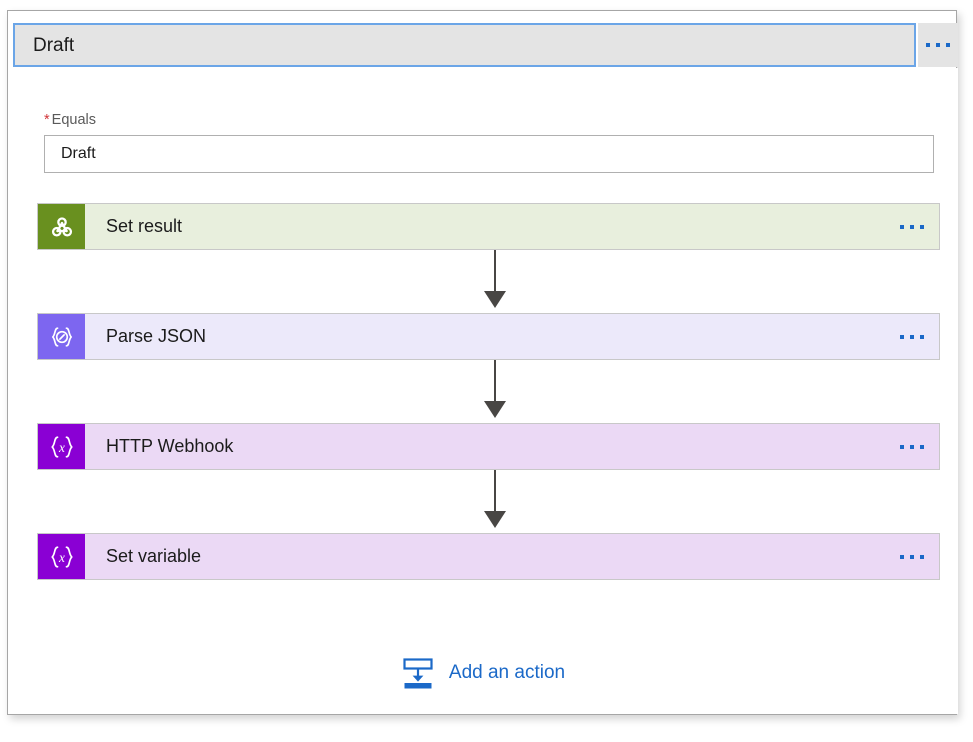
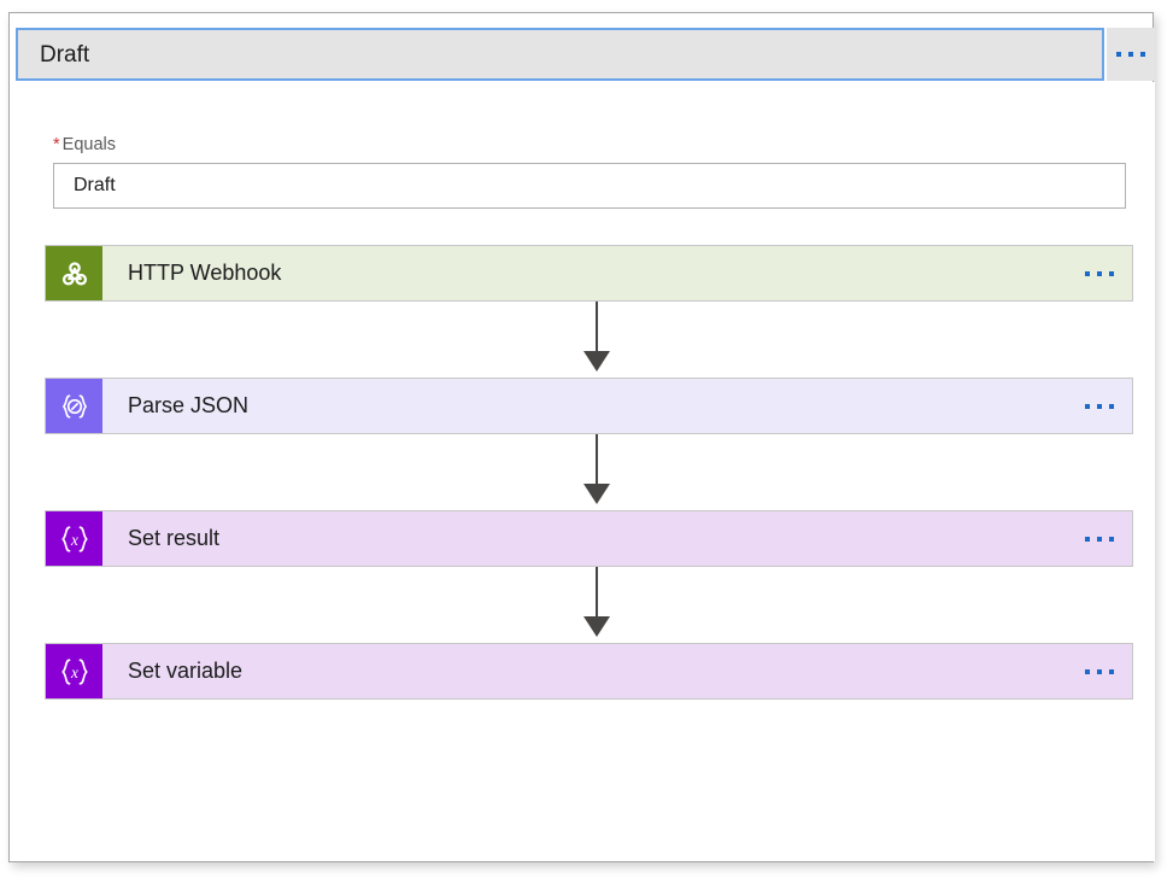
  Draft
  * Equals
  Draft
- Set result
+ HTTP Webhook
  Parse JSON
  x
- HTTP Webhook
+ Set result
  x
  Set variable
- Add an action
